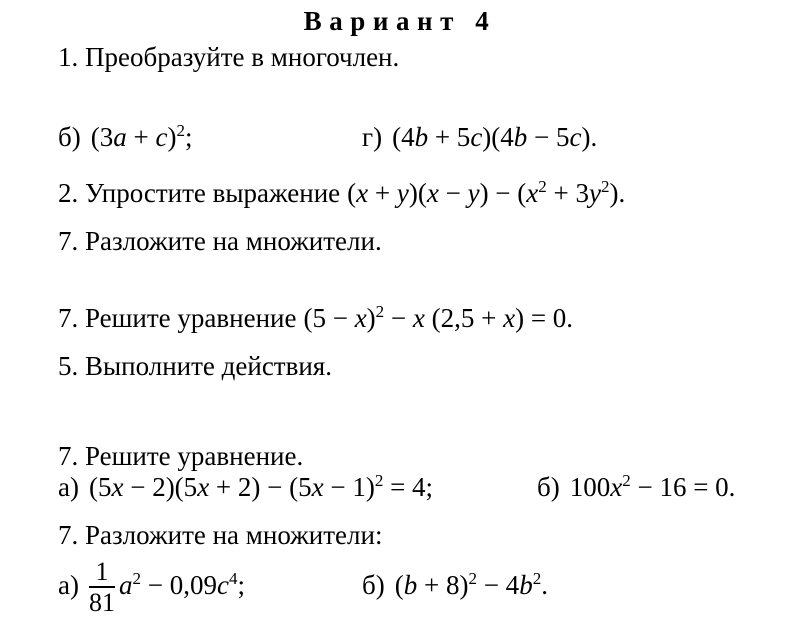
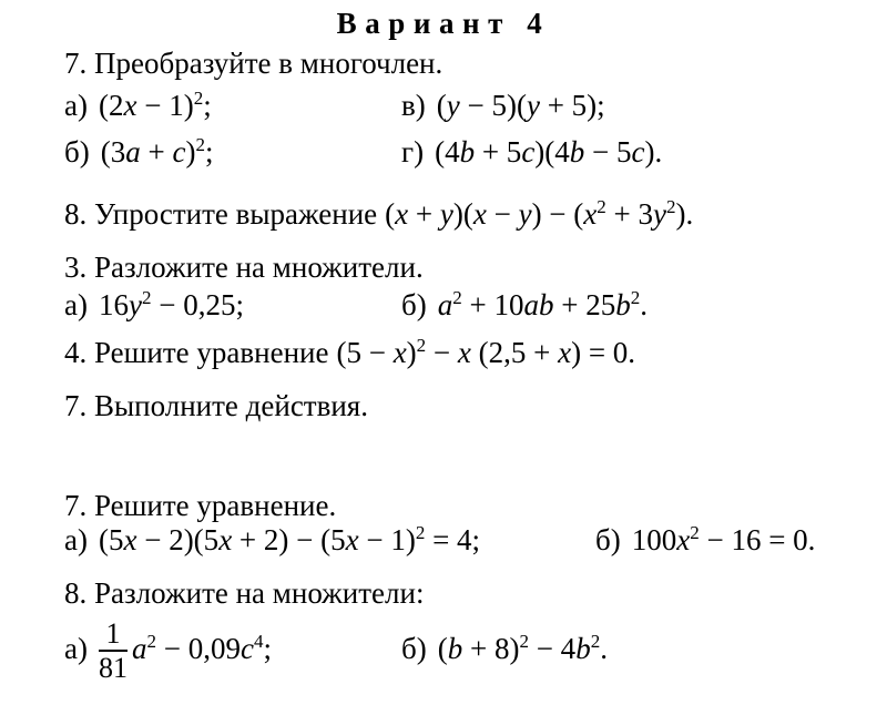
  Вариант 4
- 1. Преобразуйте в многочлен.
+ 7. Преобразуйте в многочлен.
+ а) (2x − 1)2;
+ в) (y − 5)(y + 5);
  б) (3a + c)2;
  г) (4b + 5c)(4b − 5c).
- 2. Упростите выражение (x + y)(x − y) − (x2 + 3y2).
+ 8. Упростите выражение (x + y)(x − y) − (x2 + 3y2).
- 7. Разложите на множители.
+ 3. Разложите на множители.
+ а) 16y2 − 0,25;
+ б) a2 + 10ab + 25b2.
- 7. Решите уравнение (5 − x)2 − x (2,5 + x) = 0.
+ 4. Решите уравнение (5 − x)2 − x (2,5 + x) = 0.
- 5. Выполните действия.
+ 7. Выполните действия.
  7. Решите уравнение.
  а) (5x − 2)(5x + 2) − (5x − 1)2 = 4;
  б) 100x2 − 16 = 0.
- 7. Разложите на множители:
+ 8. Разложите на множители:
  а)
  1
  81
  a2 − 0,09c4;
  б) (b + 8)2 − 4b2.
